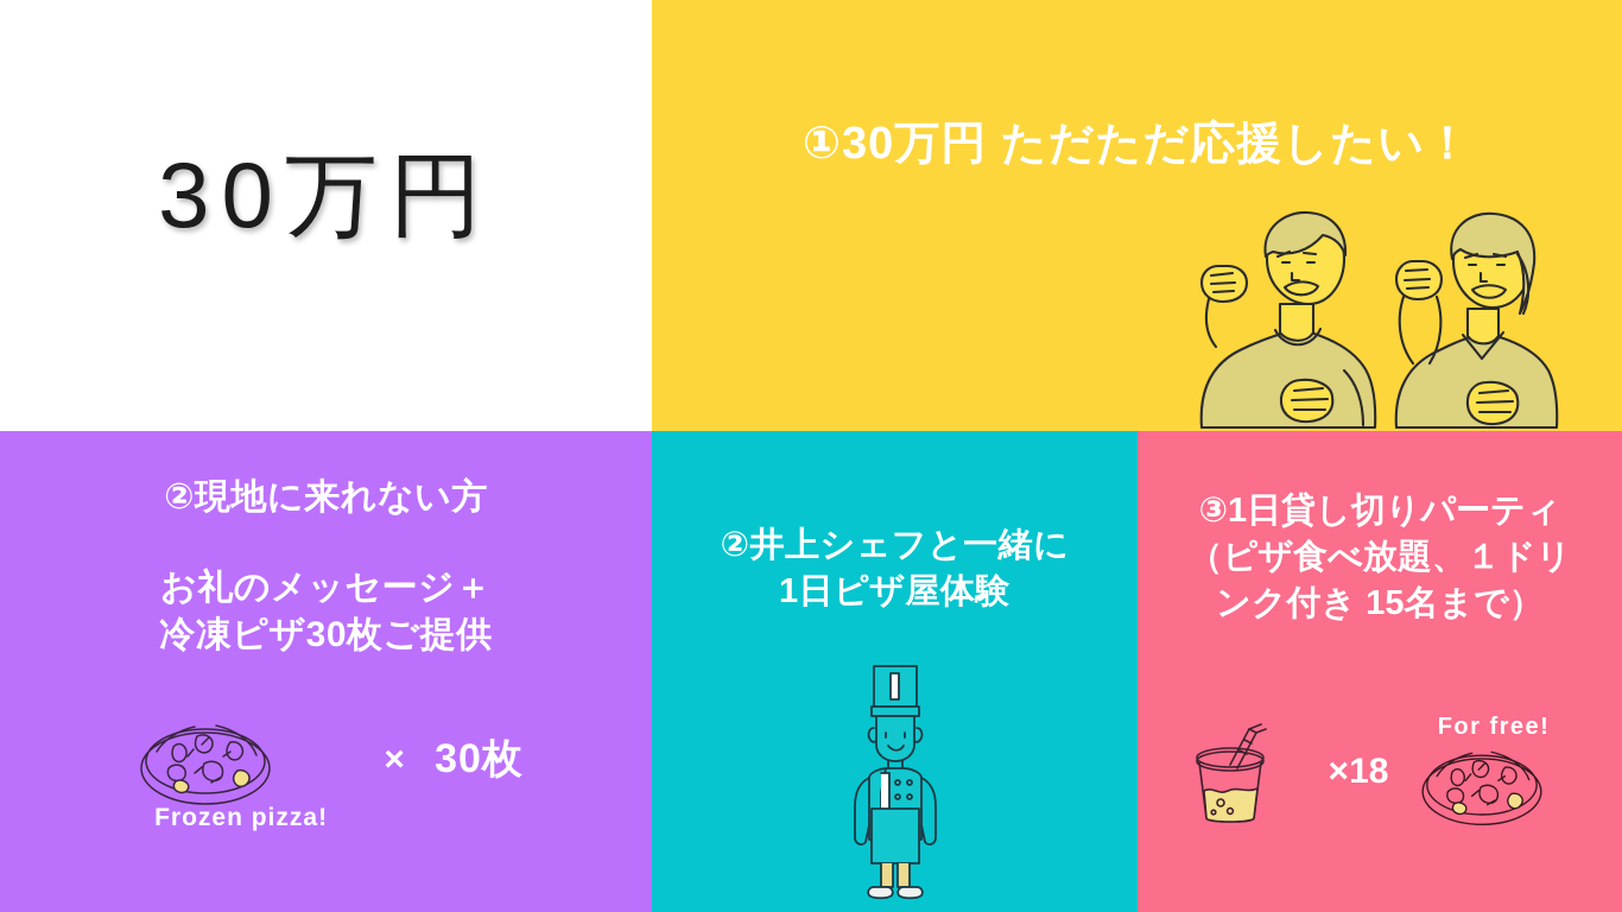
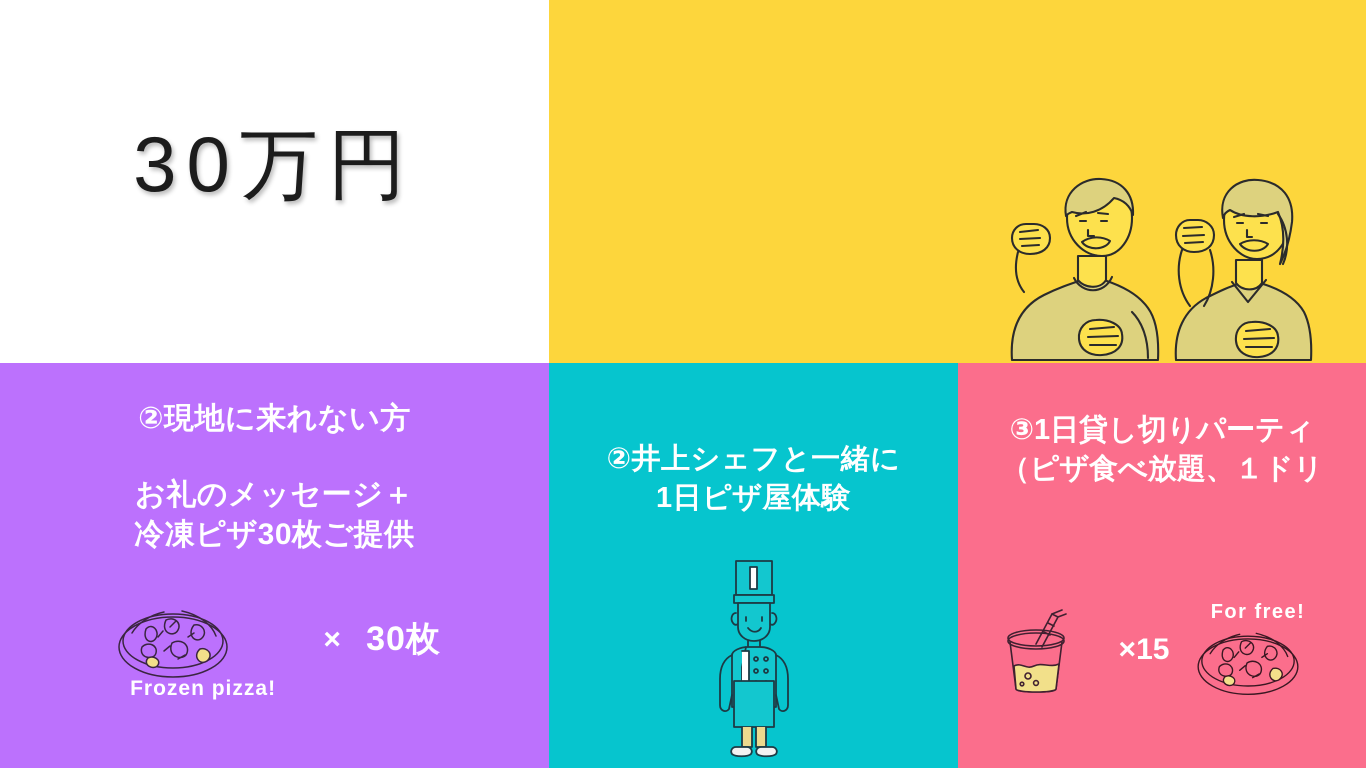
  30万円
- ①30万円 ただただ応援したい！
  ②現地に来れない方
  お礼のメッセージ＋
  冷凍ピザ30枚ご提供
  Frozen pizza!
  ×
  30枚
  ②井上シェフと一緒に
  1日ピザ屋体験
  ③1日貸し切りパーティ
  （ピザ食べ放題、１ドリ
- ンク付き 15名まで）
- ×18
+ ×15
  For free!
